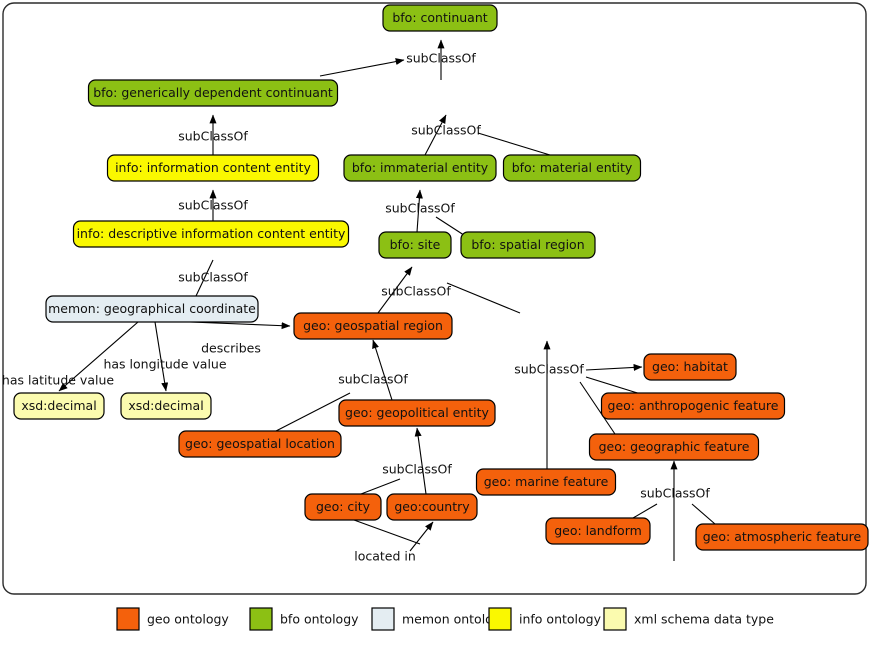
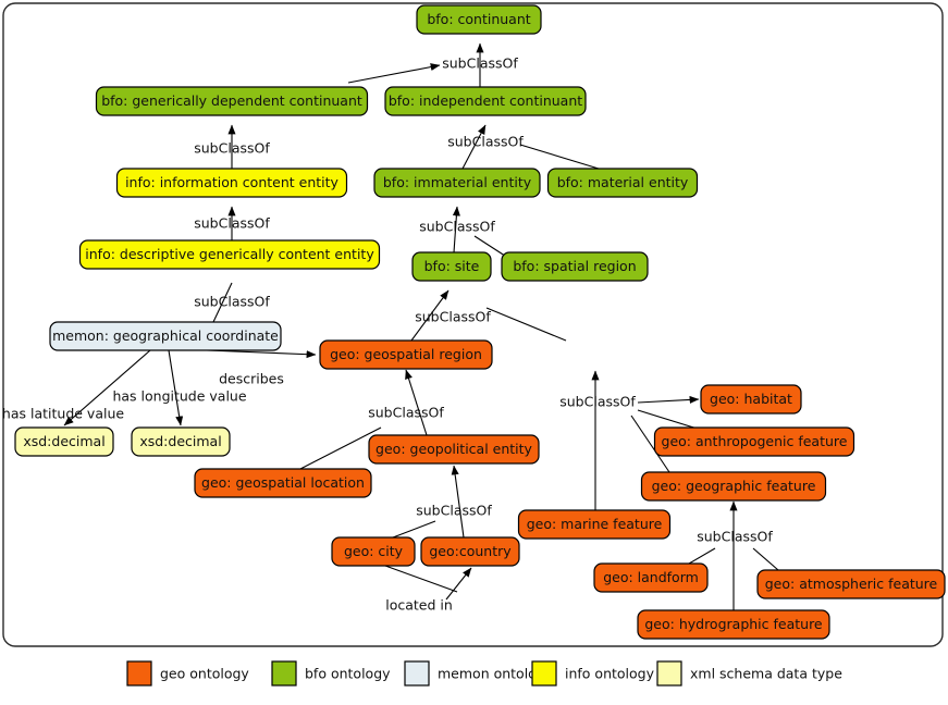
  subClassOf
  subClassOf
  subClassOf
  subClassOf
  subClassOf
  subClassOf
  subClassOf
  has latitude value
  has longitude value
  describes
  subClassOf
  subClassOf
  located in
  subCassOf
  subClassOf
  bfo: continuant
  bfo: generically dependent continuant
+ bfo: independent continuant
  info: information content entity
  bfo: immaterial entity
  bfo: material entity
- info: descriptive information content entity
+ info: descriptive generically content entity
  bfo: site
  bfo: spatial region
  memon: geographical coordinate
  geo: geospatial region
  geo: habitat
  xsd:decimal
  xsd:decimal
  geo: anthropogenic feature
  geo: geopolitical entity
  geo: geospatial location
  geo: geographic feature
  geo: marine feature
  geo: city
  geo:country
  geo: landform
  geo: atmospheric feature
+ geo: hydrographic feature
  geo ontology
  bfo ontology
  memon ontol
  info ontology
  xml schema data type
